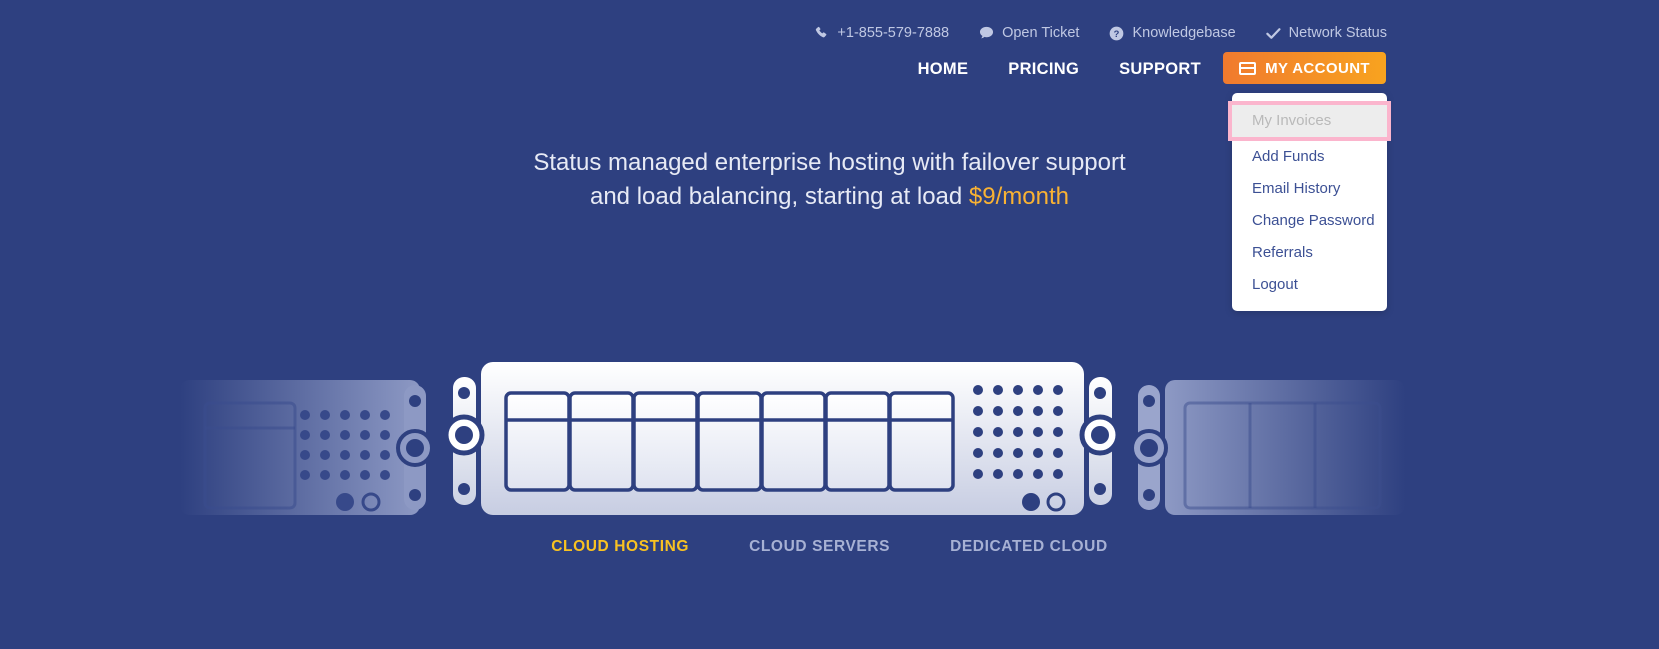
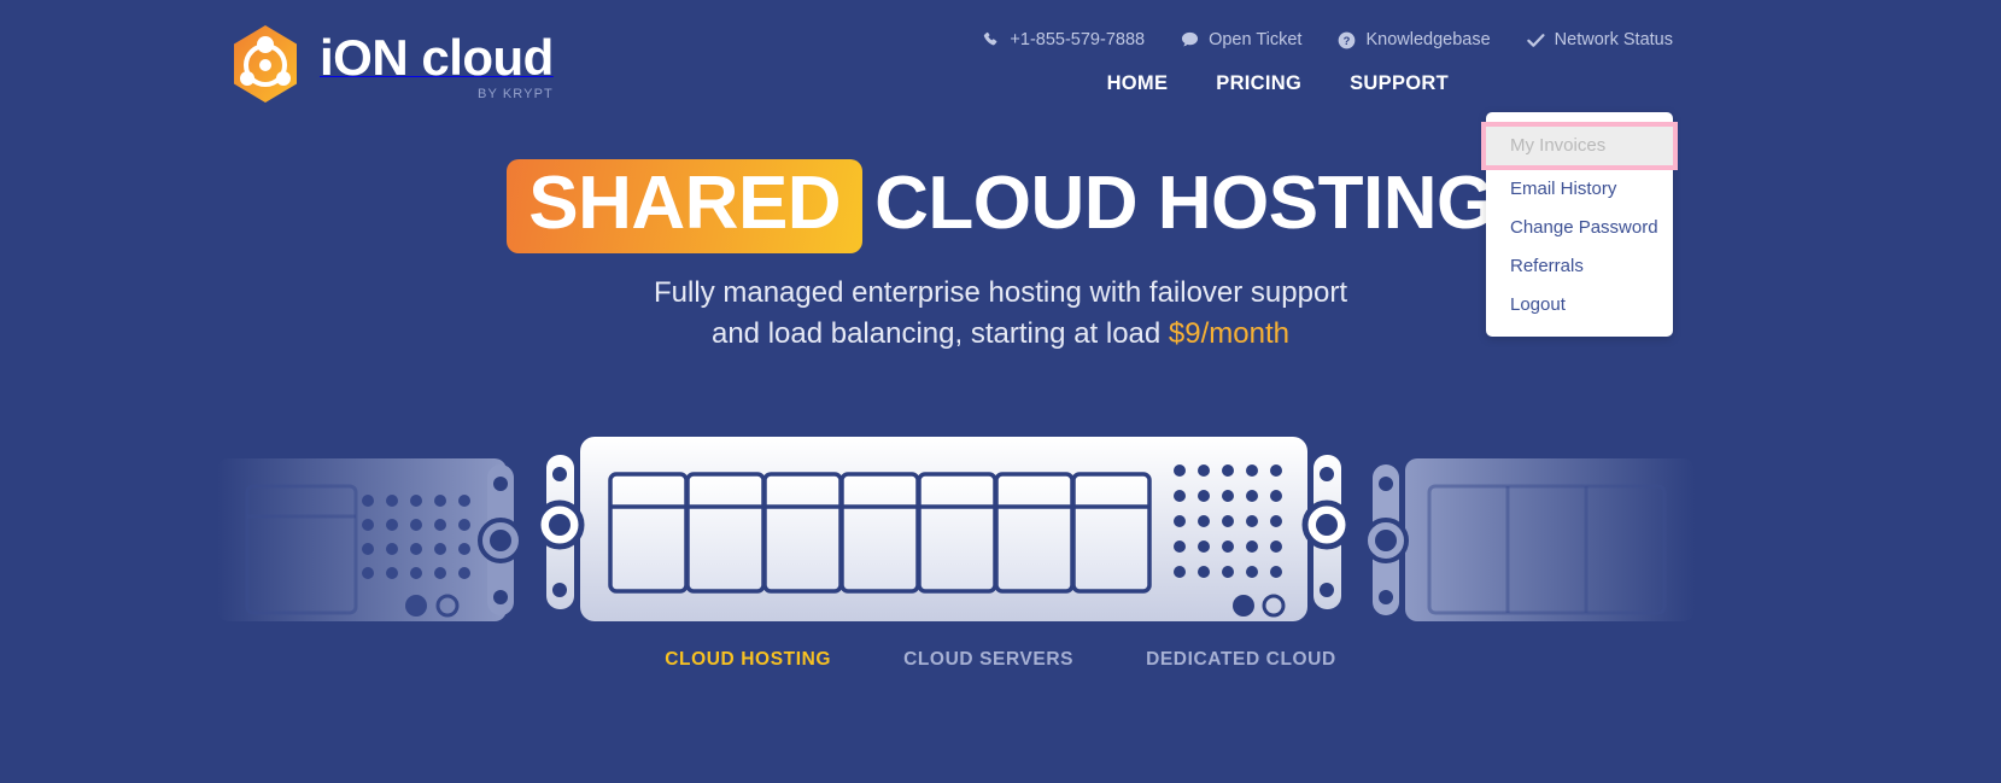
+ iON cloud
+ BY KRYPT
  +1-855-579-7888
  Open Ticket
  ?
  Knowledgebase
  Network Status
  HOME
  PRICING
  SUPPORT
- MY ACCOUNT
  My Invoices
- Add Funds
  Email History
  Change Password
  Referrals
  Logout
+ SHARED CLOUD HOSTING
- Status managed enterprise hosting with failover support
+ Fully managed enterprise hosting with failover support
  and load balancing, starting at load $9/month
  CLOUD HOSTING
  CLOUD SERVERS
  DEDICATED CLOUD
